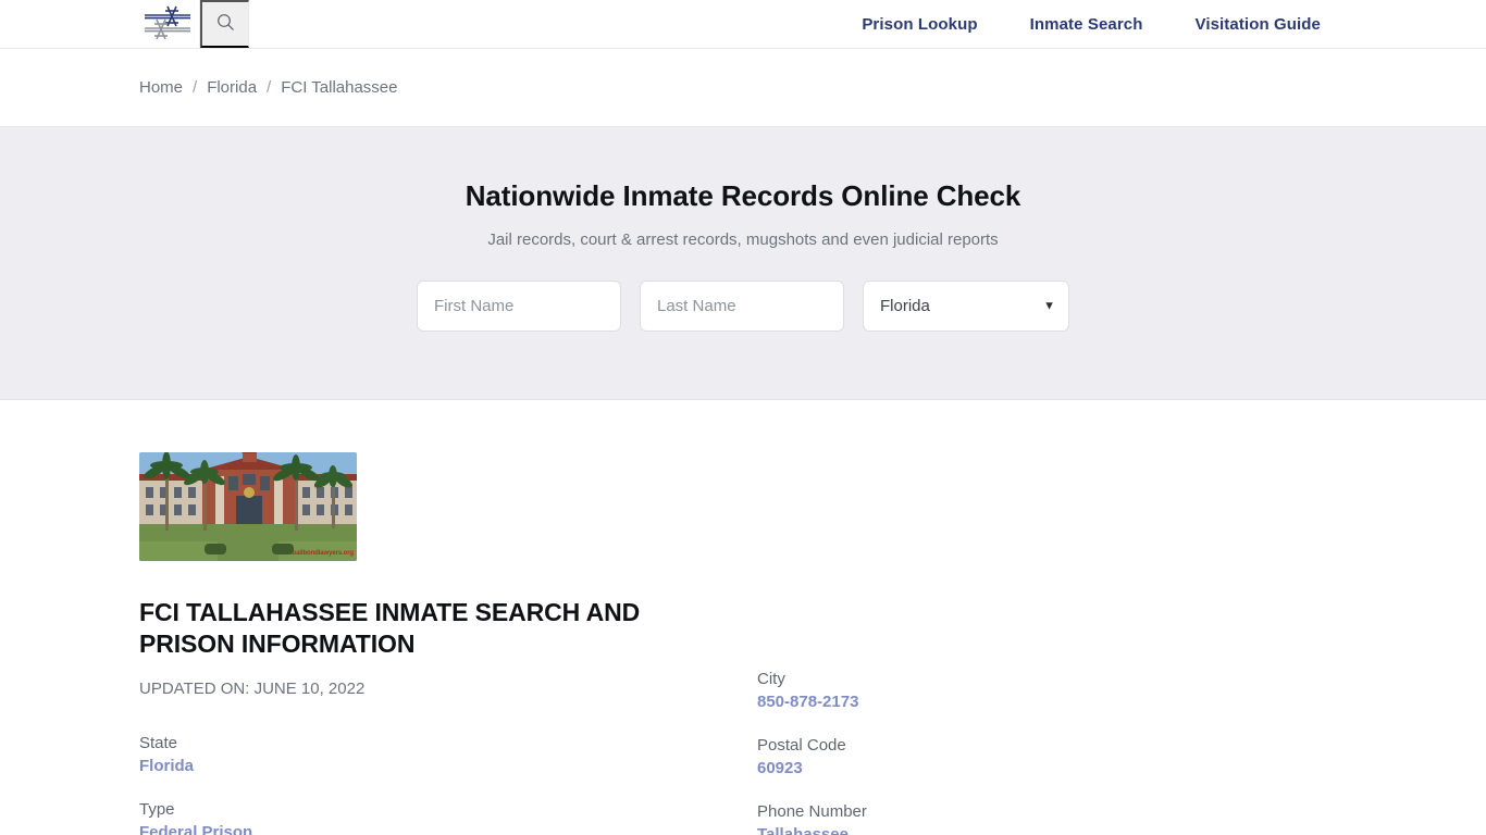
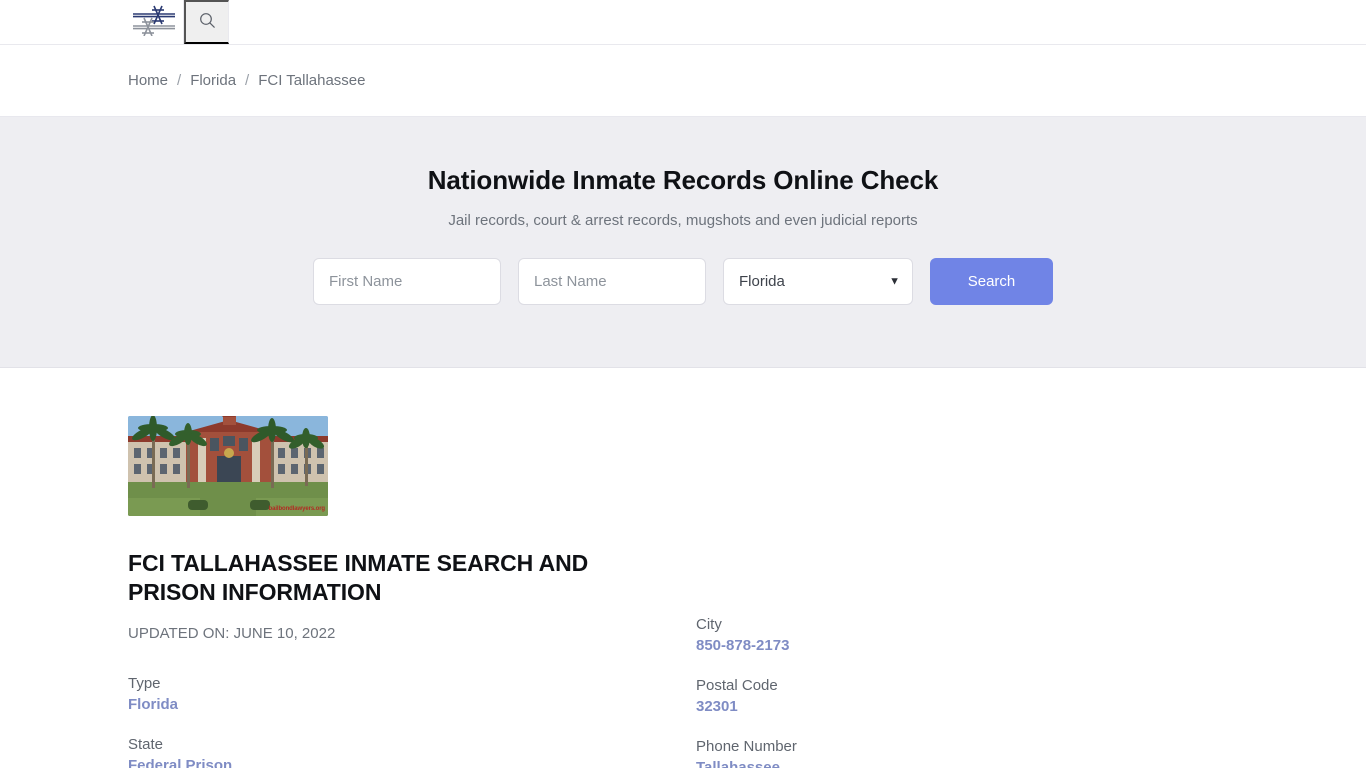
- Prison Lookup
- Inmate Search
- Visitation Guide
  Home
  /
  Florida
  /
  FCI Tallahassee
  Nationwide Inmate Records Online Check
  Jail records, court & arrest records, mugshots and even judicial reports
  First Name
  Last Name
  Florida
  ▼
+ Search
  FCI TALLAHASSEE INMATE SEARCH AND PRISON INFORMATION
  UPDATED ON: JUNE 10, 2022
- State
+ Type
  Florida
- Type
+ State
  Federal Prison
  City
  850-878-2173
  Postal Code
- 60923
+ 32301
  Phone Number
  Tallahassee
